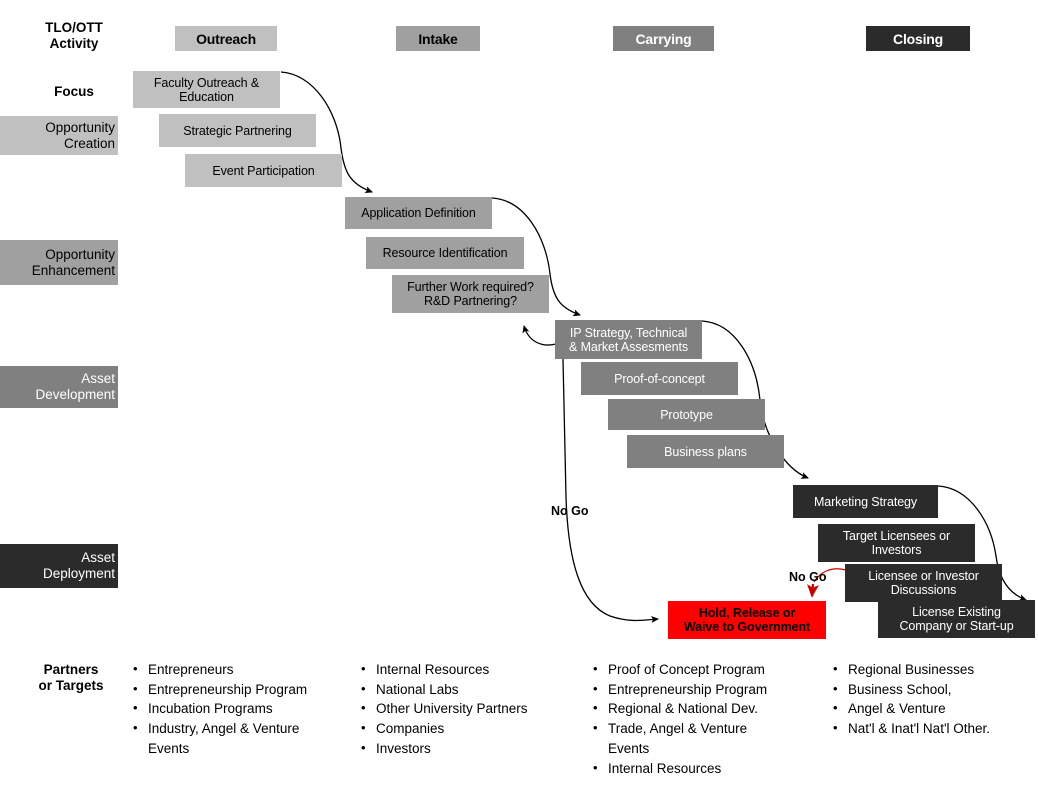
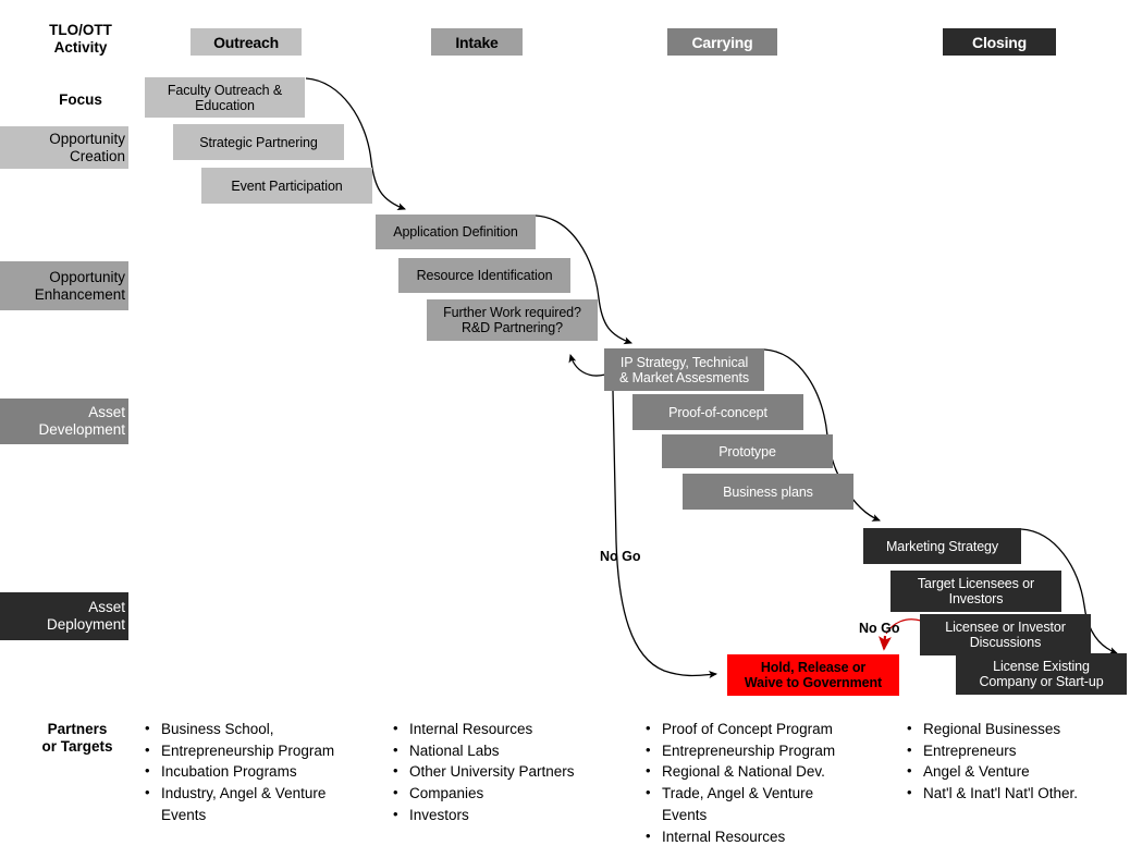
  TLO/OTT
  Activity
  Focus
  Partners
  or Targets
  Outreach
  Intake
  Carrying
  Closing
  Opportunity
  Creation
  Opportunity
  Enhancement
  Asset
  Development
  Asset
  Deployment
  Faculty Outreach &
  Education
  Strategic Partnering
  Event Participation
  Application Definition
  Resource Identification
  Further Work required?
  R&D Partnering?
  IP Strategy, Technical
  & Market Assesments
  Proof-of-concept
  Prototype
  Business plans
  Marketing Strategy
  Target Licensees or
  Investors
  Licensee or Investor
  Discussions
  License Existing
  Company or Start-up
  Hold, Release or
  Waive to Government
  No Go
  No Go
- Entrepreneurs
+ Business School,
  Entrepreneurship Program
  Incubation Programs
  Industry, Angel & Venture
  Events
  Internal Resources
  National Labs
  Other University Partners
  Companies
  Investors
  Proof of Concept Program
  Entrepreneurship Program
  Regional & National Dev.
  Trade, Angel & Venture
  Events
  Internal Resources
  Regional Businesses
- Business School,
+ Entrepreneurs
  Angel & Venture
  Nat'l & Inat'l Nat'l Other.
